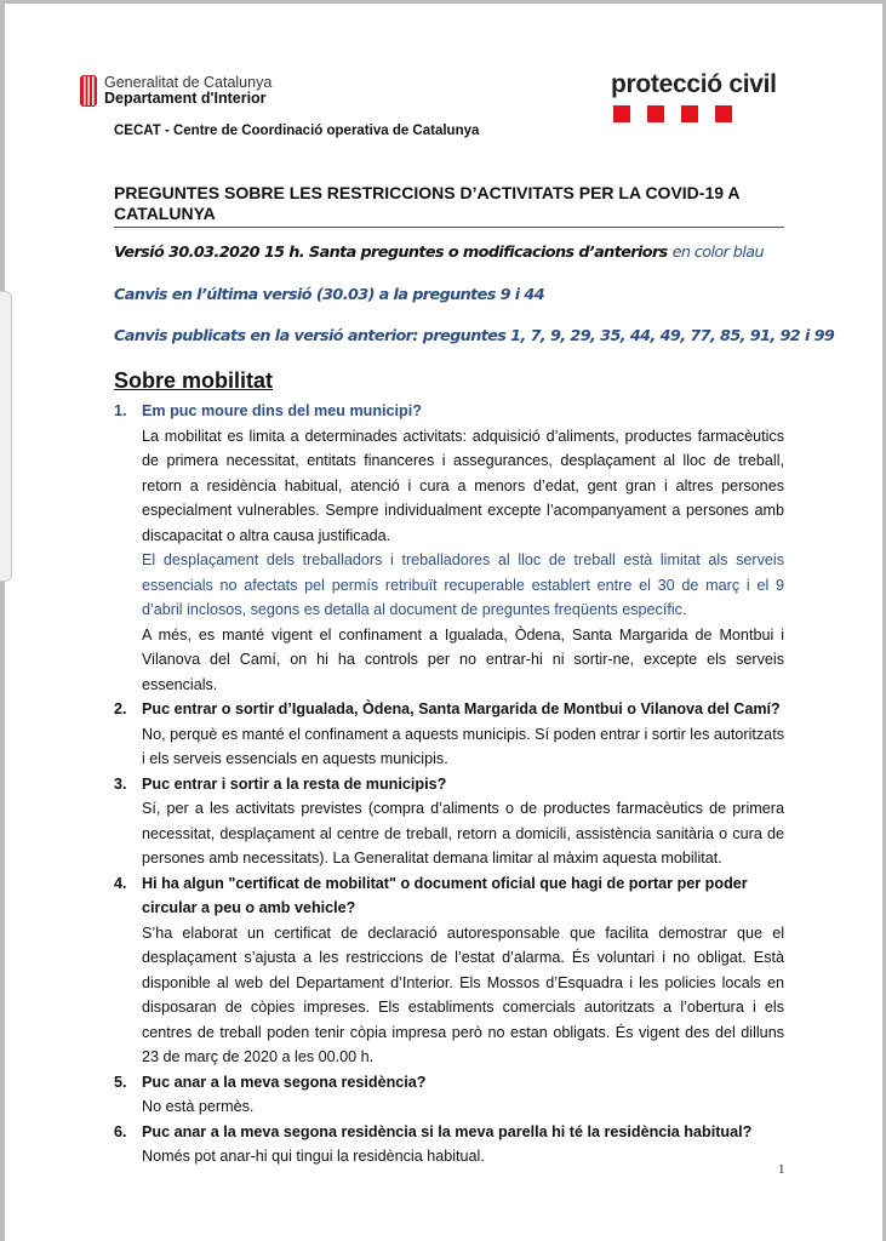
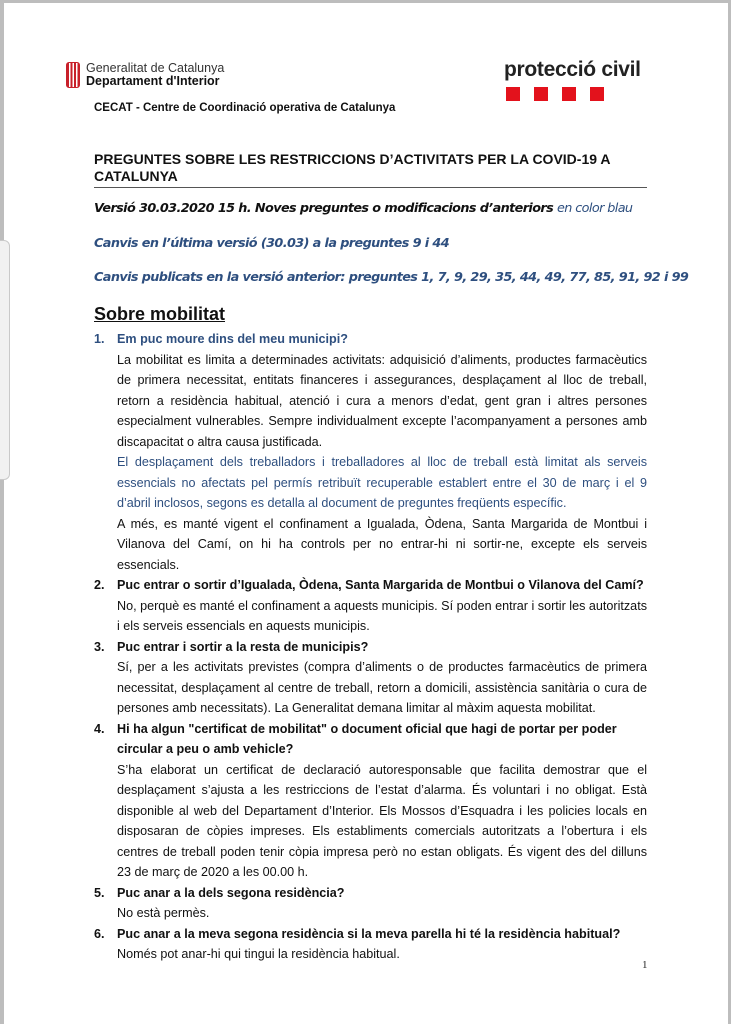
  Generalitat de Catalunya
  Departament d'Interior
  protecció civil
  CECAT - Centre de Coordinació operativa de Catalunya
  PREGUNTES SOBRE LES RESTRICCIONS D’ACTIVITATS PER LA COVID-19 A CATALUNYA
- Versió 30.03.2020 15 h. Santa preguntes o modificacions d’anteriors en color blau
+ Versió 30.03.2020 15 h. Noves preguntes o modificacions d’anteriors en color blau
  Canvis en l’última versió (30.03) a la preguntes 9 i 44
  Canvis publicats en la versió anterior: preguntes 1, 7, 9, 29, 35, 44, 49, 77, 85, 91, 92 i 99
  Sobre mobilitat
  1.
  Em puc moure dins del meu municipi?
  La mobilitat es limita a determinades activitats: adquisició d’aliments, productes farmacèutics de primera necessitat, entitats financeres i assegurances, desplaçament al lloc de treball, retorn a residència habitual, atenció i cura a menors d’edat, gent gran i altres persones especialment vulnerables. Sempre individualment excepte l’acompanyament a persones amb discapacitat o altra causa justificada.
  El desplaçament dels treballadors i treballadores al lloc de treball està limitat als serveis essencials no afectats pel permís retribuït recuperable establert entre el 30 de març i el 9 d’abril inclosos, segons es detalla al document de preguntes freqüents específic.
  A més, es manté vigent el confinament a Igualada, Òdena, Santa Margarida de Montbui i Vilanova del Camí, on hi ha controls per no entrar-hi ni sortir-ne, excepte els serveis essencials.
  2.
  Puc entrar o sortir d’Igualada, Òdena, Santa Margarida de Montbui o Vilanova del Camí?
  No, perquè es manté el confinament a aquests municipis. Sí poden entrar i sortir les autoritzats i els serveis essencials en aquests municipis.
  3.
  Puc entrar i sortir a la resta de municipis?
  Sí, per a les activitats previstes (compra d’aliments o de productes farmacèutics de primera necessitat, desplaçament al centre de treball, retorn a domicili, assistència sanitària o cura de persones amb necessitats). La Generalitat demana limitar al màxim aquesta mobilitat.
  4.
  Hi ha algun "certificat de mobilitat" o document oficial que hagi de portar per poder circular a peu o amb vehicle?
  S’ha elaborat un certificat de declaració autoresponsable que facilita demostrar que el desplaçament s’ajusta a les restriccions de l’estat d’alarma. És voluntari i no obligat. Està disponible al web del Departament d’Interior. Els Mossos d’Esquadra i les policies locals en disposaran de còpies impreses. Els establiments comercials autoritzats a l’obertura i els centres de treball poden tenir còpia impresa però no estan obligats. És vigent des del dilluns 23 de març de 2020 a les 00.00 h.
  5.
- Puc anar a la meva segona residència?
+ Puc anar a la dels segona residència?
  No està permès.
  6.
  Puc anar a la meva segona residència si la meva parella hi té la residència habitual?
  Només pot anar-hi qui tingui la residència habitual.
  1
